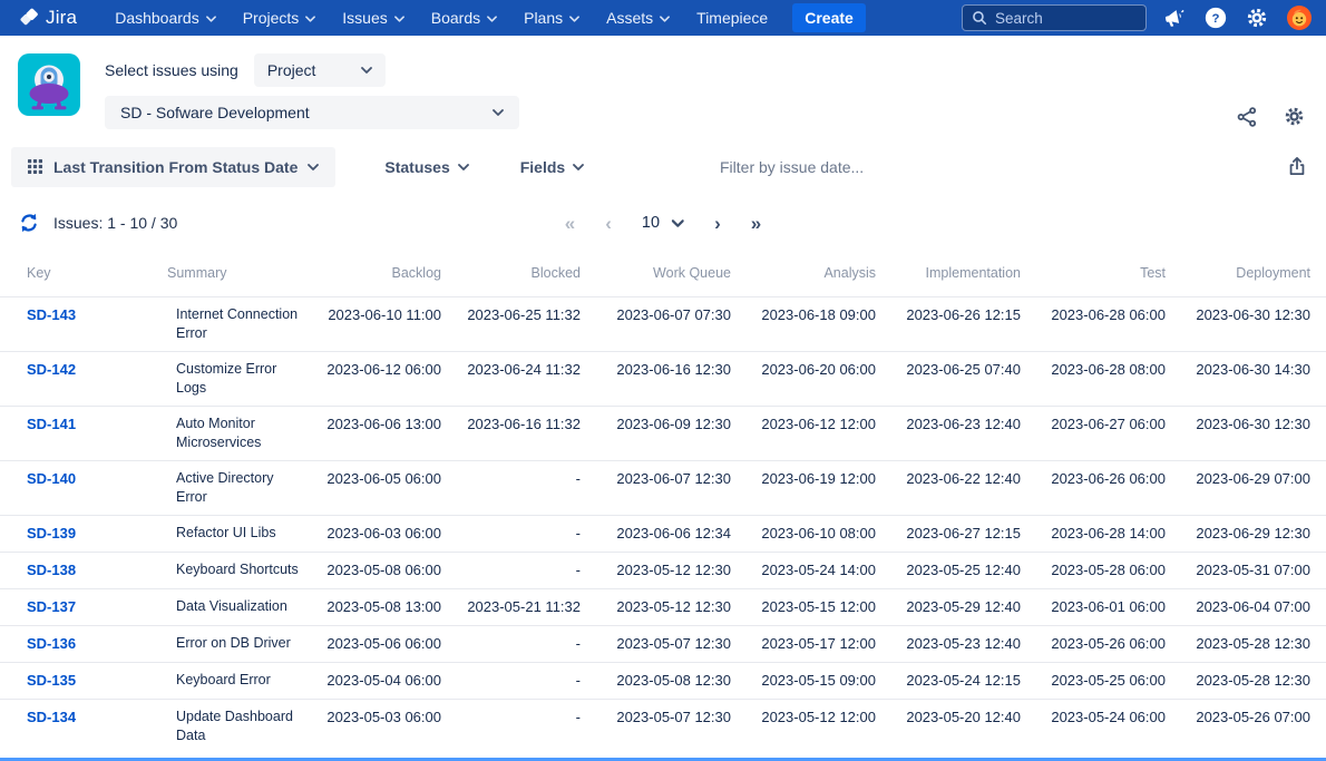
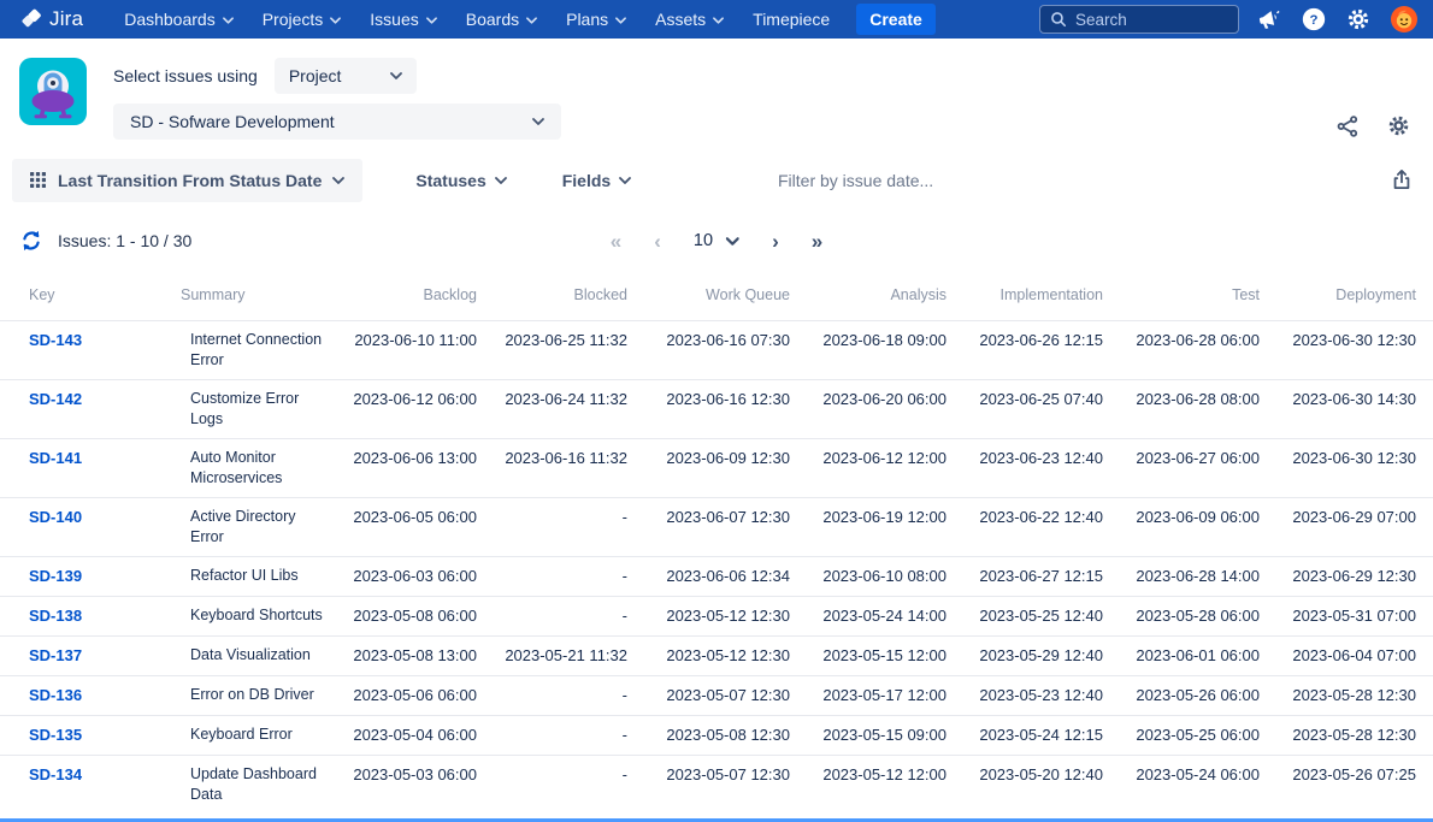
  Jira
  Dashboards
  Projects
  Issues
  Boards
  Plans
  Assets
  Timepiece
  Create
  Search
  ?
  Select issues using
  Project
  SD - Sofware Development
  Last Transition From Status Date
  Statuses
  Fields
  Filter by issue date...
  Issues: 1 - 10 / 30
  «
  ‹
  10
  ›
  »
  Key	Summary	Backlog	Blocked	Work Queue	Analysis	Implementation	Test	Deployment
- SD-143	Internet Connection Error	2023-06-10 11:00	2023-06-25 11:32	2023-06-07 07:30	2023-06-18 09:00	2023-06-26 12:15	2023-06-28 06:00	2023-06-30 12:30
+ SD-143	Internet Connection Error	2023-06-10 11:00	2023-06-25 11:32	2023-06-16 07:30	2023-06-18 09:00	2023-06-26 12:15	2023-06-28 06:00	2023-06-30 12:30
  SD-142	Customize Error Logs	2023-06-12 06:00	2023-06-24 11:32	2023-06-16 12:30	2023-06-20 06:00	2023-06-25 07:40	2023-06-28 08:00	2023-06-30 14:30
  SD-141	Auto Monitor Microservices	2023-06-06 13:00	2023-06-16 11:32	2023-06-09 12:30	2023-06-12 12:00	2023-06-23 12:40	2023-06-27 06:00	2023-06-30 12:30
- SD-140	Active Directory Error	2023-06-05 06:00	-	2023-06-07 12:30	2023-06-19 12:00	2023-06-22 12:40	2023-06-26 06:00	2023-06-29 07:00
+ SD-140	Active Directory Error	2023-06-05 06:00	-	2023-06-07 12:30	2023-06-19 12:00	2023-06-22 12:40	2023-06-09 06:00	2023-06-29 07:00
  SD-139	Refactor UI Libs	2023-06-03 06:00	-	2023-06-06 12:34	2023-06-10 08:00	2023-06-27 12:15	2023-06-28 14:00	2023-06-29 12:30
  SD-138	Keyboard Shortcuts	2023-05-08 06:00	-	2023-05-12 12:30	2023-05-24 14:00	2023-05-25 12:40	2023-05-28 06:00	2023-05-31 07:00
  SD-137	Data Visualization	2023-05-08 13:00	2023-05-21 11:32	2023-05-12 12:30	2023-05-15 12:00	2023-05-29 12:40	2023-06-01 06:00	2023-06-04 07:00
  SD-136	Error on DB Driver	2023-05-06 06:00	-	2023-05-07 12:30	2023-05-17 12:00	2023-05-23 12:40	2023-05-26 06:00	2023-05-28 12:30
  SD-135	Keyboard Error	2023-05-04 06:00	-	2023-05-08 12:30	2023-05-15 09:00	2023-05-24 12:15	2023-05-25 06:00	2023-05-28 12:30
- SD-134	Update Dashboard Data	2023-05-03 06:00	-	2023-05-07 12:30	2023-05-12 12:00	2023-05-20 12:40	2023-05-24 06:00	2023-05-26 07:00
+ SD-134	Update Dashboard Data	2023-05-03 06:00	-	2023-05-07 12:30	2023-05-12 12:00	2023-05-20 12:40	2023-05-24 06:00	2023-05-26 07:25
